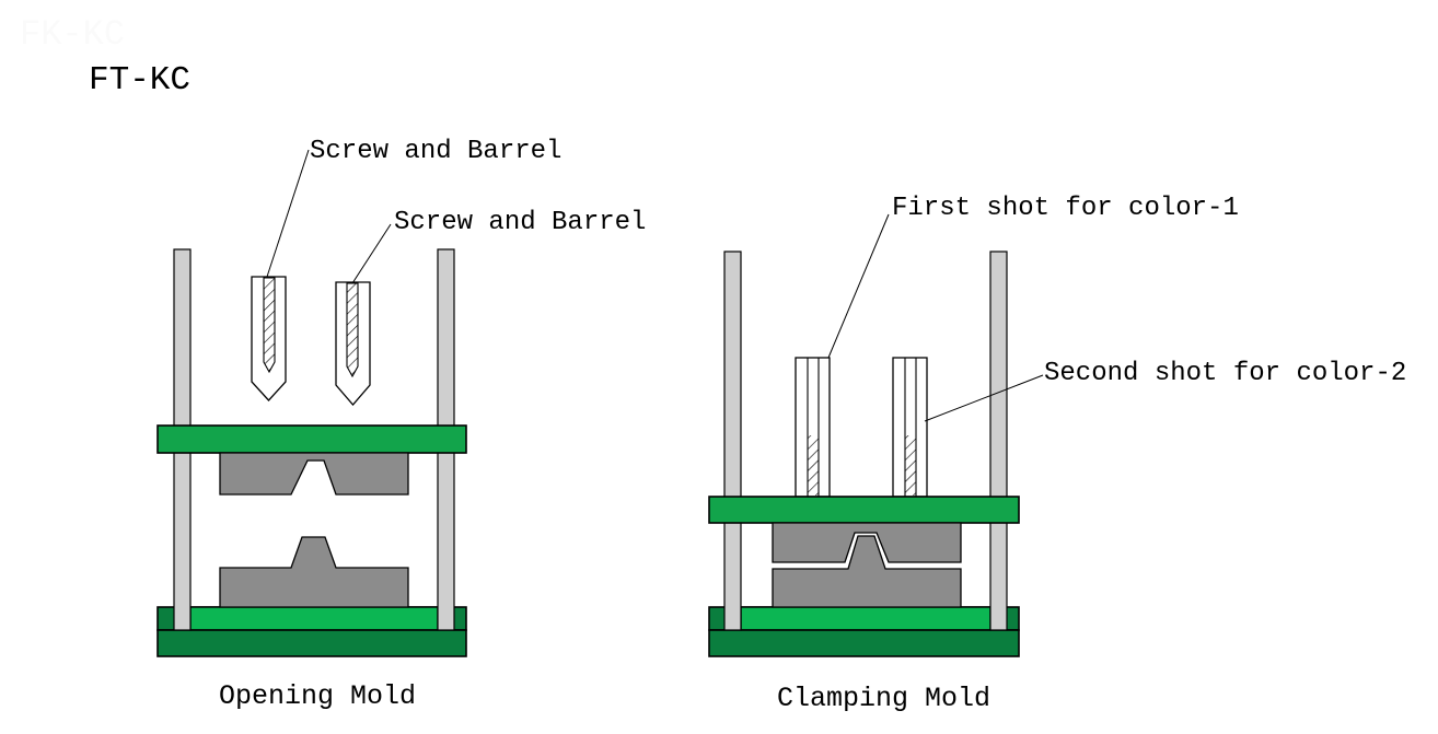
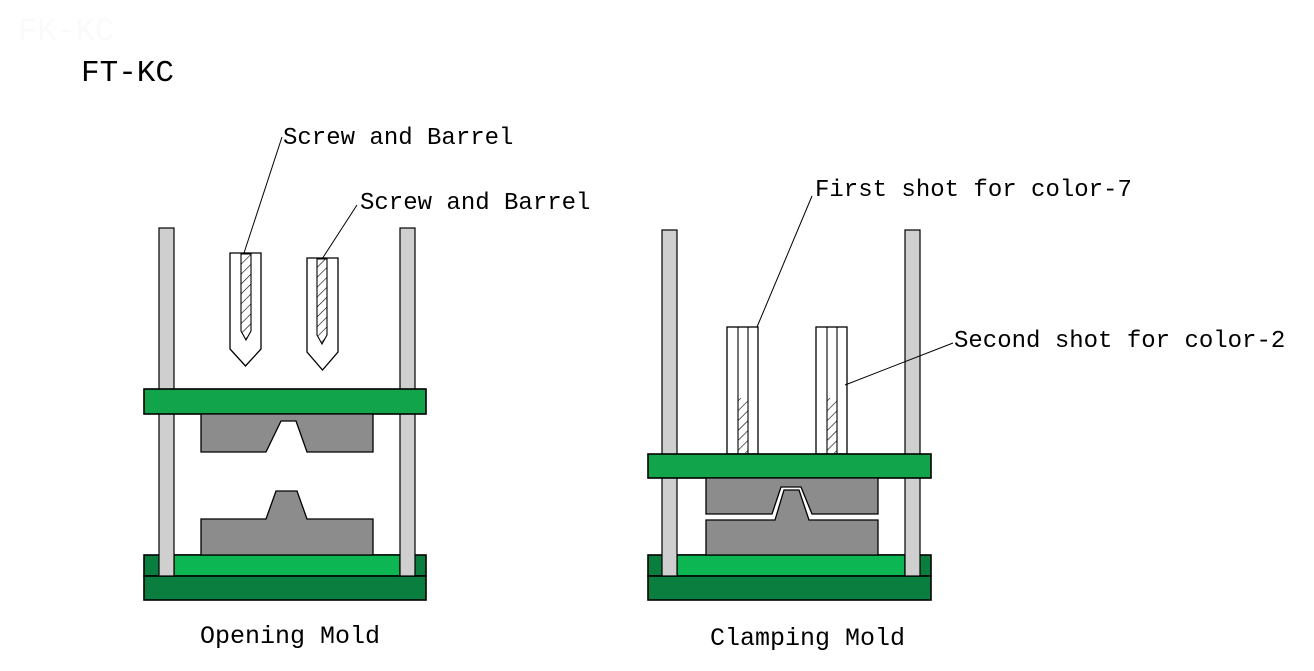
  FT-KC
  Screw and Barrel
  Screw and Barrel
- First shot for color-1
+ First shot for color-7
  Second shot for color-2
  Opening Mold
  Clamping Mold
